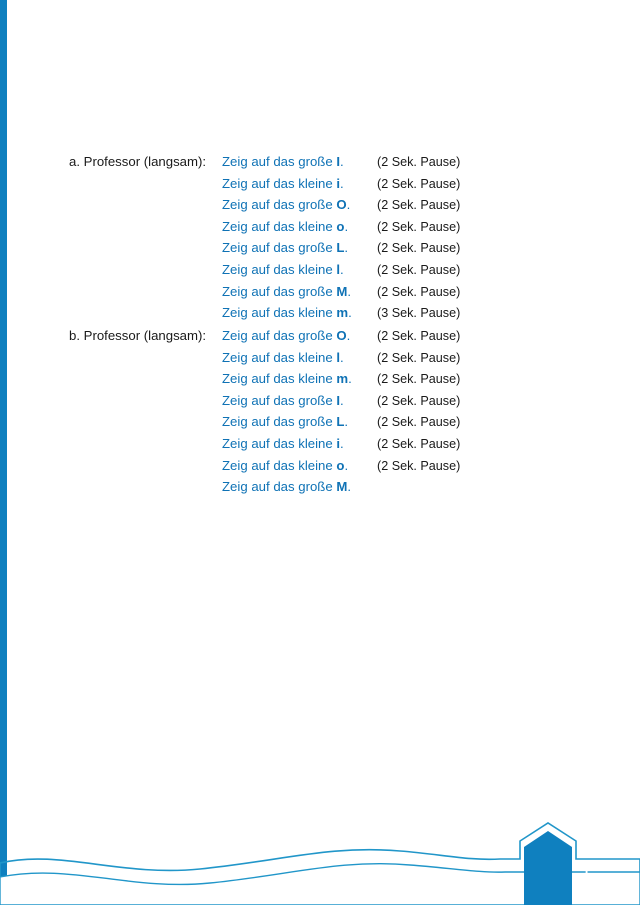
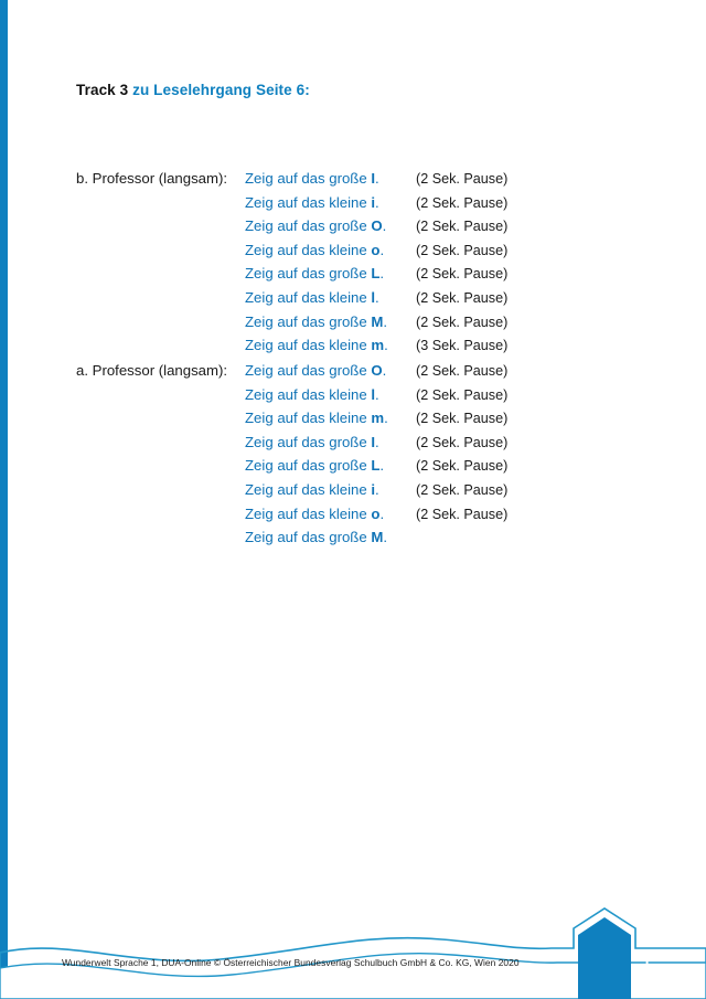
+ Track 3 zu Leselehrgang Seite 6:
- a. Professor (langsam):
+ b. Professor (langsam):
  Zeig auf das große I.
  (2 Sek. Pause)
  Zeig auf das kleine i.
  (2 Sek. Pause)
  Zeig auf das große O.
  (2 Sek. Pause)
  Zeig auf das kleine o.
  (2 Sek. Pause)
  Zeig auf das große L.
  (2 Sek. Pause)
  Zeig auf das kleine l.
  (2 Sek. Pause)
  Zeig auf das große M.
  (2 Sek. Pause)
  Zeig auf das kleine m.
  (3 Sek. Pause)
- b. Professor (langsam):
+ a. Professor (langsam):
  Zeig auf das große O.
  (2 Sek. Pause)
  Zeig auf das kleine l.
  (2 Sek. Pause)
  Zeig auf das kleine m.
  (2 Sek. Pause)
  Zeig auf das große I.
  (2 Sek. Pause)
  Zeig auf das große L.
  (2 Sek. Pause)
  Zeig auf das kleine i.
  (2 Sek. Pause)
  Zeig auf das kleine o.
  (2 Sek. Pause)
  Zeig auf das große M.
+ Wunderwelt Sprache 1, DUA-Online © Österreichischer Bundesverlag Schulbuch GmbH & Co. KG, Wien 2020
  1
